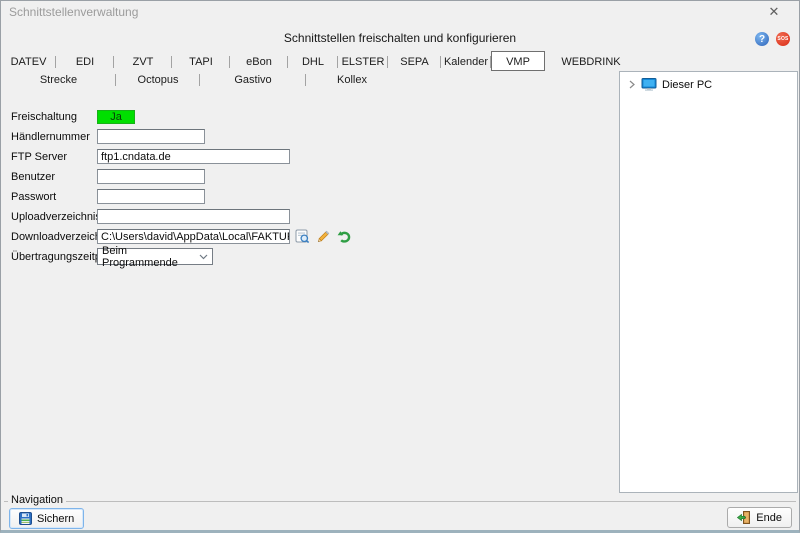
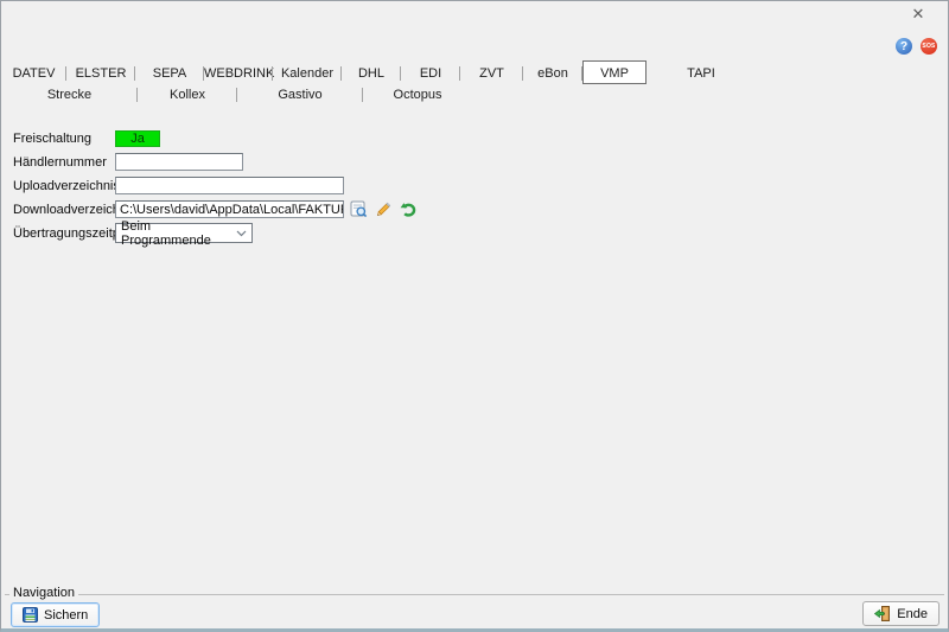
- Schnittstellenverwaltung
  ✕
- Schnittstellen freischalten und konfigurieren
  ?
  DATEV
- EDI
+ ELSTER
- ZVT
+ SEPA
- TAPI
+ WEBDRINK
- eBon
+ Kalender
  DHL
- ELSTER
+ EDI
- SEPA
+ ZVT
- Kalender
+ eBon
  VMP
- WEBDRINK
+ TAPI
  Strecke
- Octopus
+ Kollex
  Gastivo
- Kollex
+ Octopus
  Freischaltung
  Ja
  Händlernummer
- FTP Server
- ftp1.cndata.de
- Benutzer
- Passwort
  Uploadverzeichni
  Downloadverzeic
  C:\Users\david\AppData\Local\FAKTU
  Übertragungszeit
  Beim Programmende
- Dieser PC
  Navigation
  Sichern
  Ende
